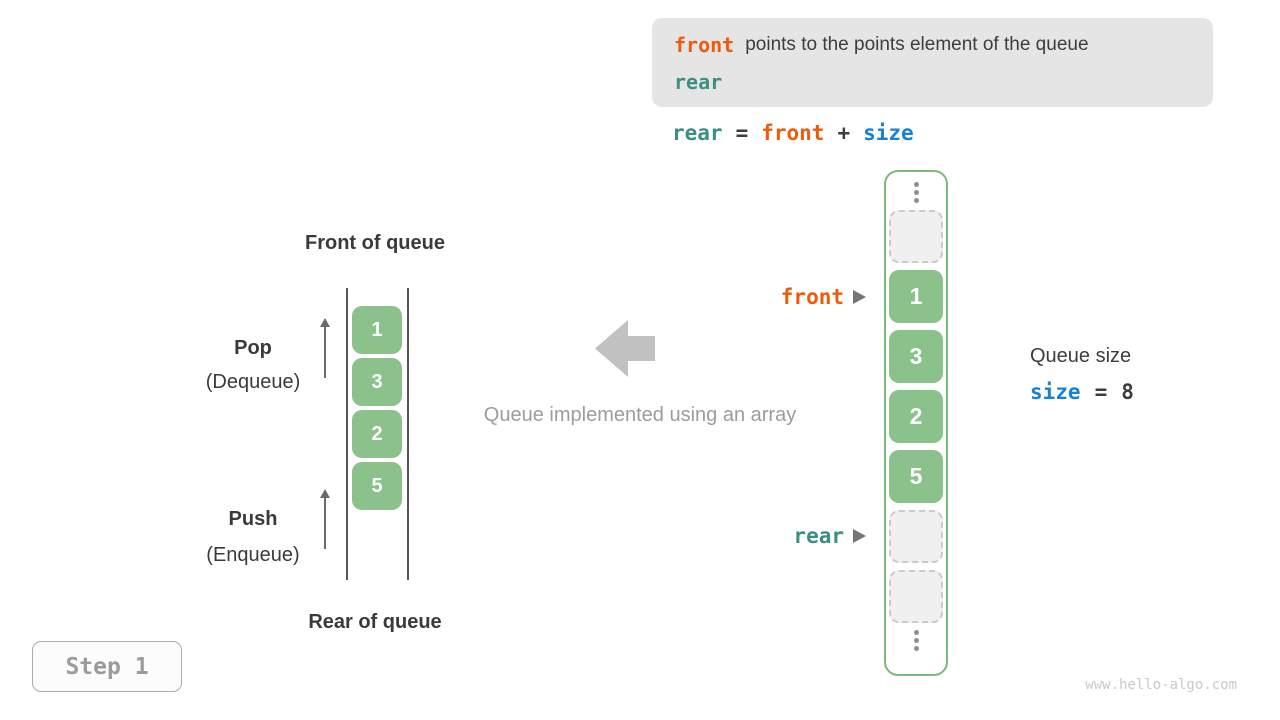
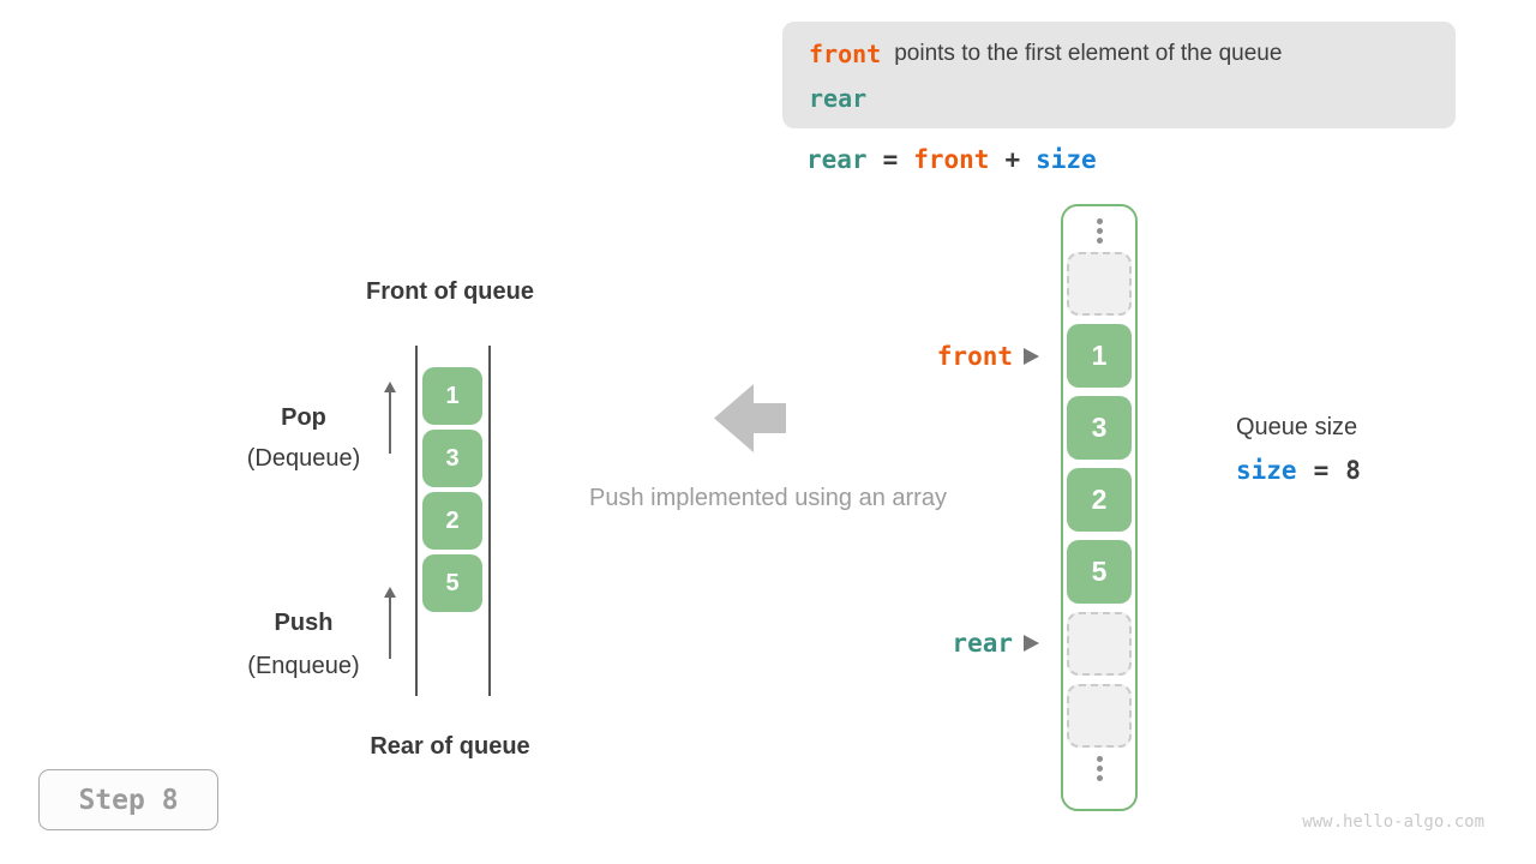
  front
- points to the points element of the queue
+ points to the first element of the queue
  rear
  rear
  =
  front
  +
  size
  Front of queue
  1
  3
  2
  5
  Pop
  (Dequeue)
  Push
  (Enqueue)
  Rear of queue
- Queue implemented using an array
+ Push implemented using an array
  1
  3
  2
  5
  front
  rear
  Queue size
  size
  =
  8
- Step 1
+ Step 8
  www.hello-algo.com
